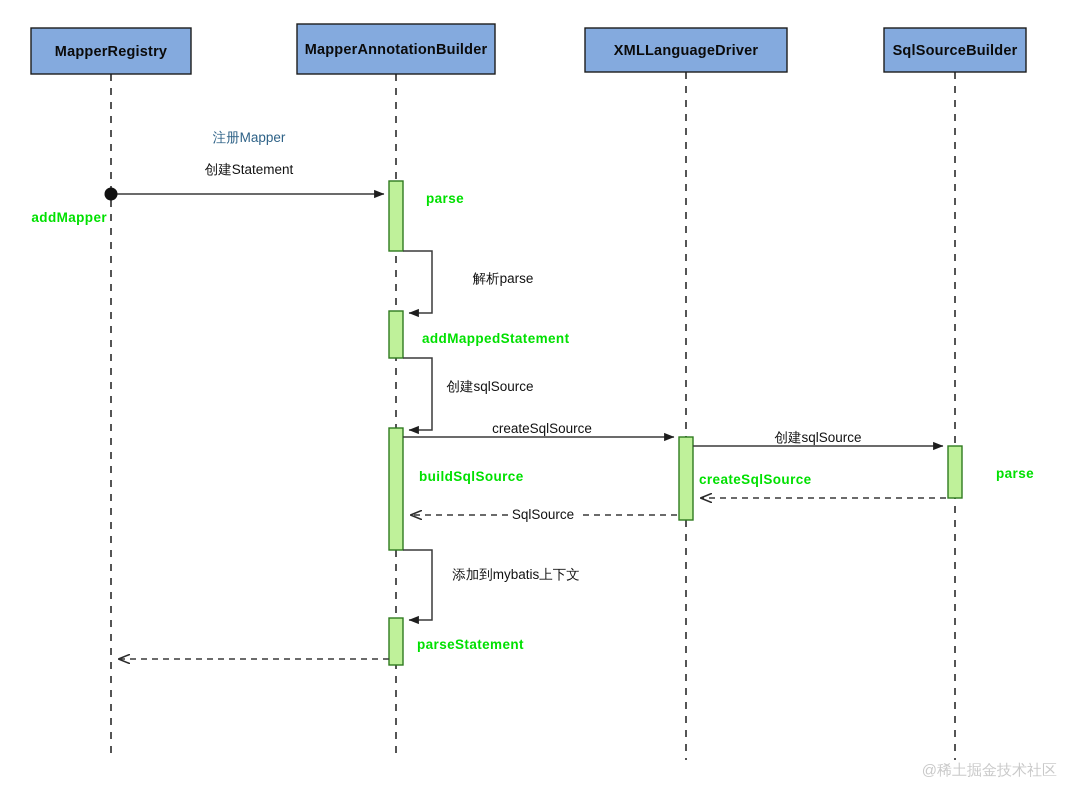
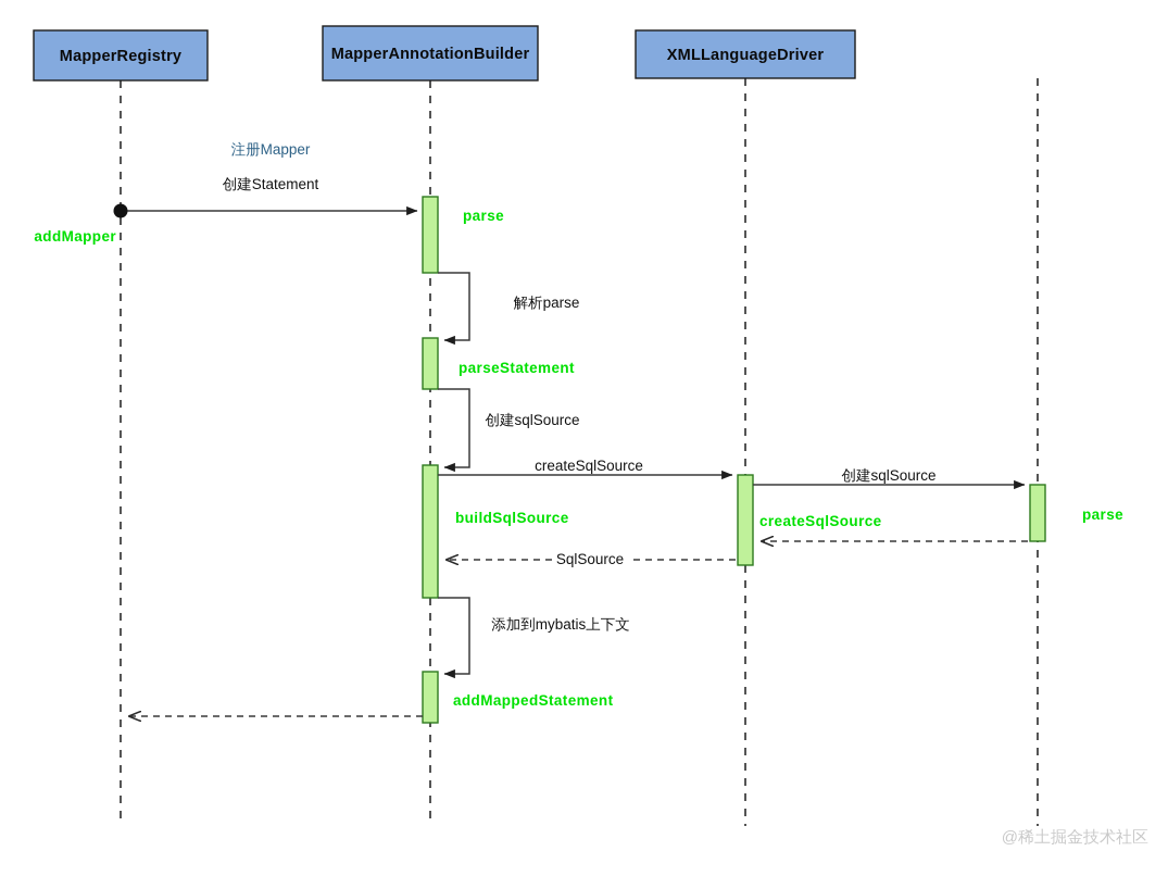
  MapperRegistry
  MapperAnnotationBuilder
  XMLLanguageDriver
- SqlSourceBuilder
  注册Mapper
  创建Statement
  addMapper
  parse
  解析parse
- addMappedStatement
+ parseStatement
  创建sqlSource
  buildSqlSource
  createSqlSource
  createSqlSource
  创建sqlSource
  parse
  SqlSource
  添加到mybatis上下文
- parseStatement
+ addMappedStatement
  @稀土掘金技术社区
